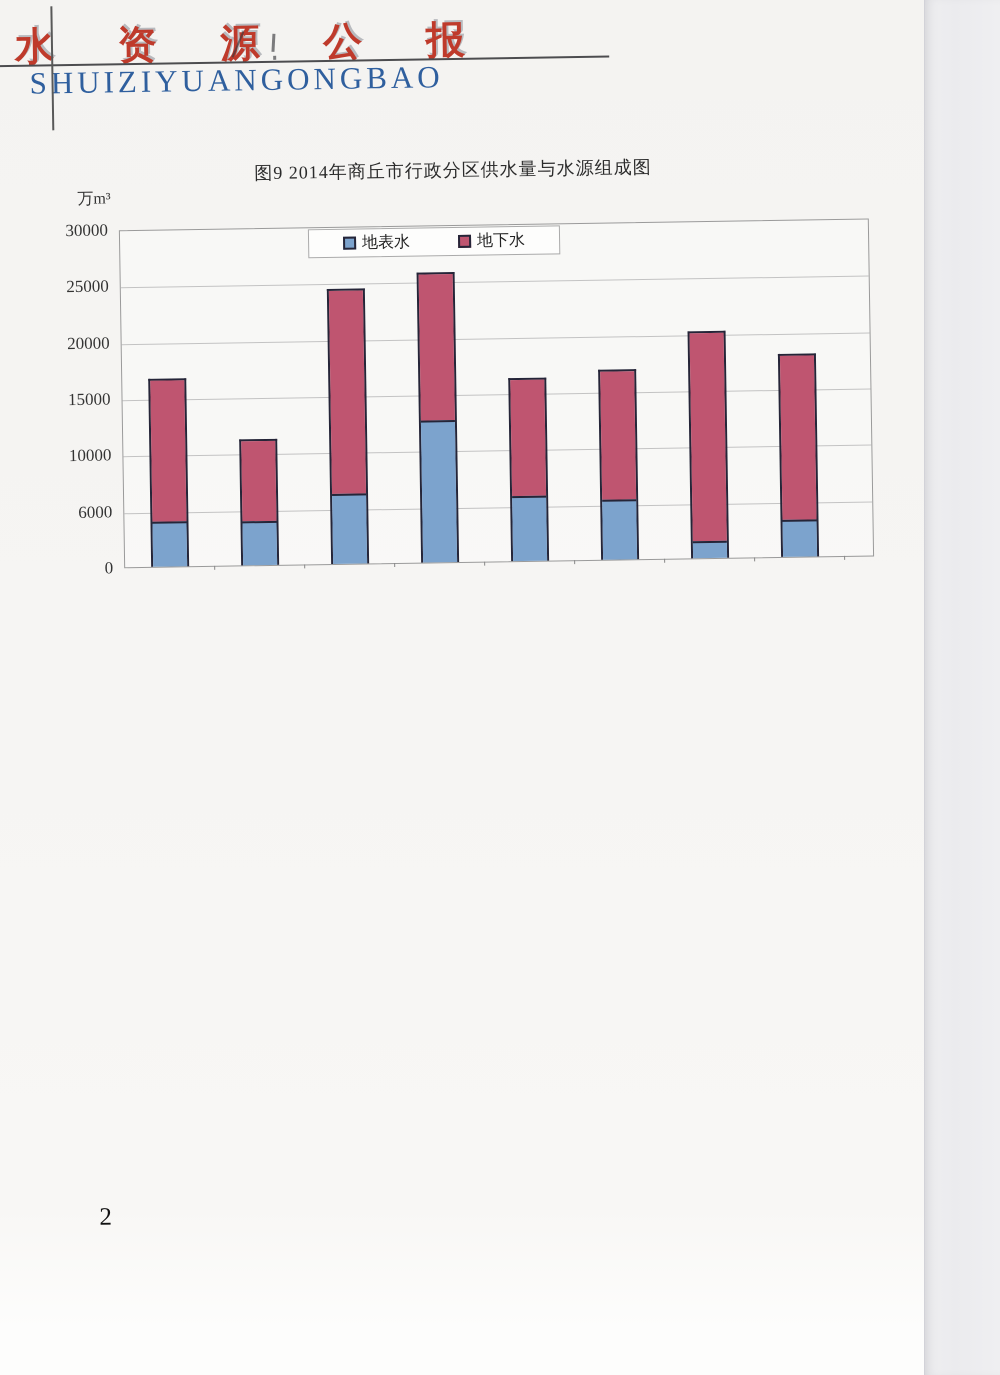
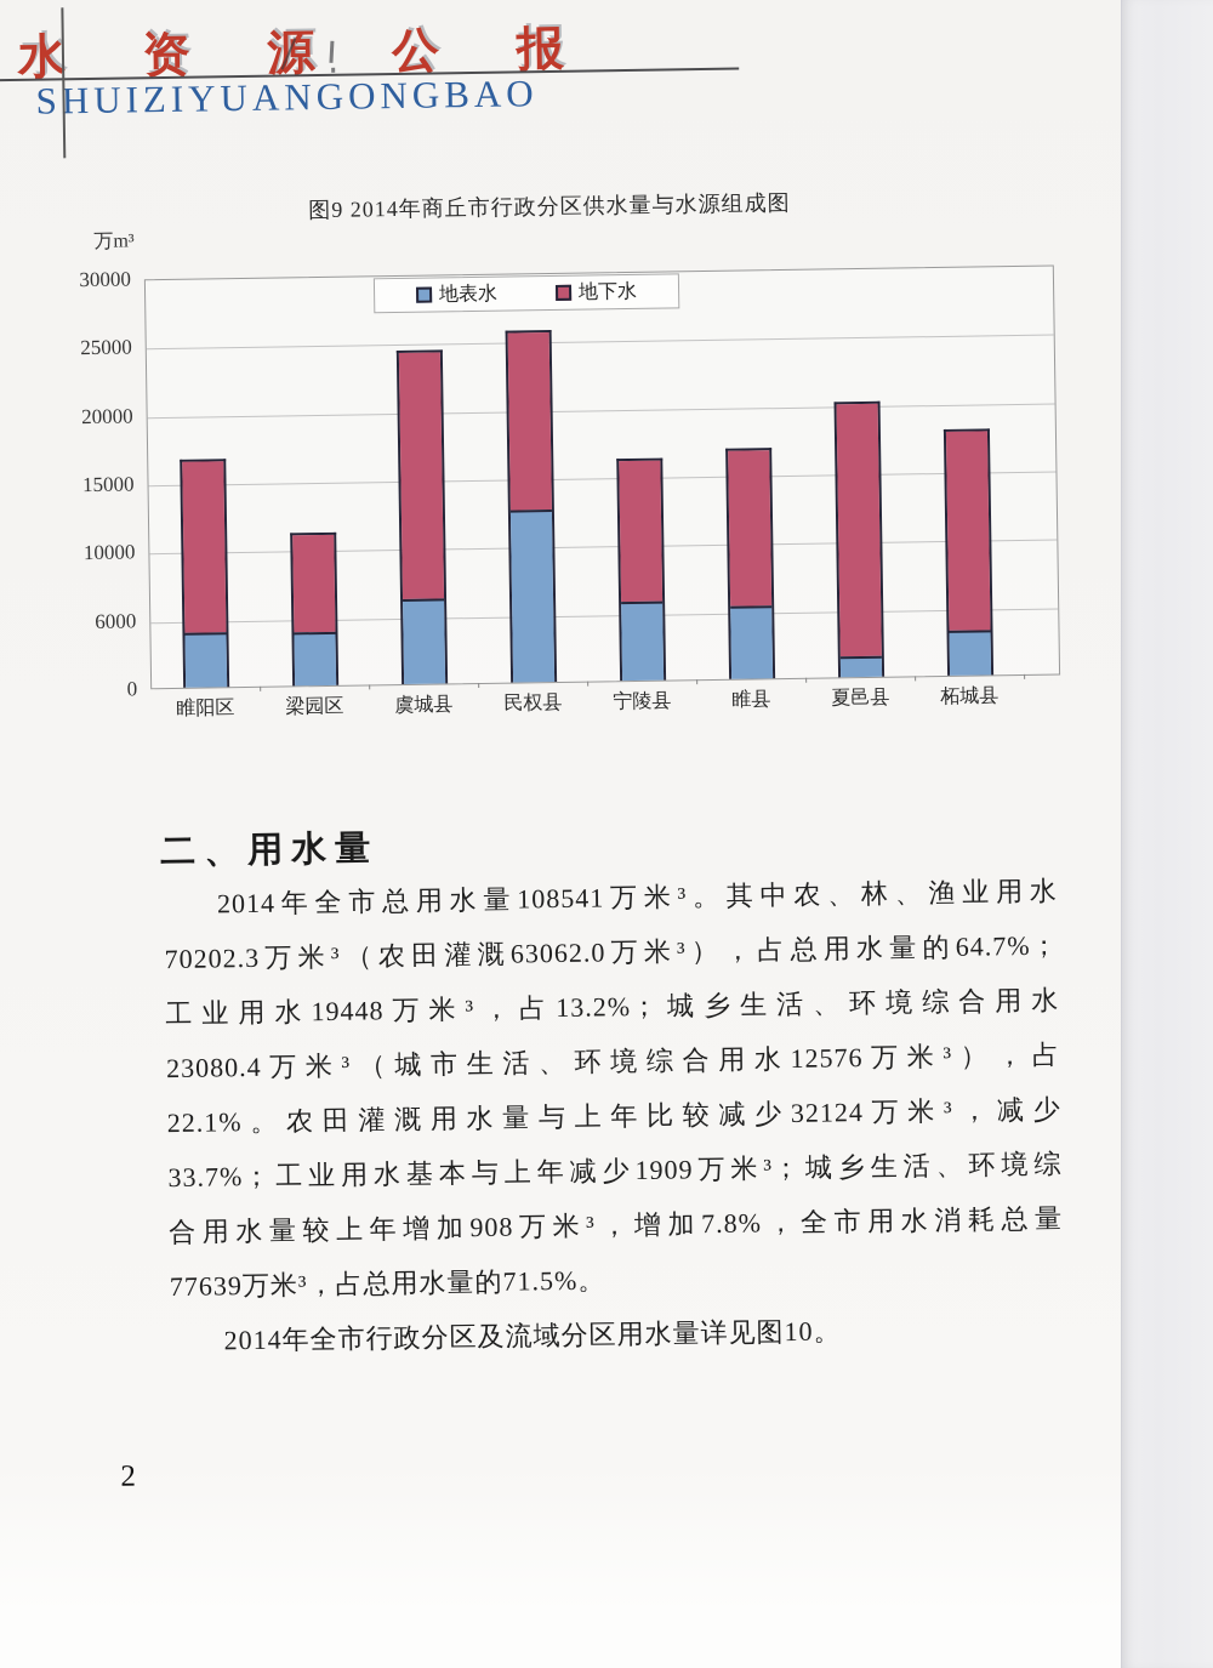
  水 资 源 公 报
  SHUIZIYUANGONGBAO
  图9 2014年商丘市行政分区供水量与水源组成图
  万m³
  30000
  25000
  20000
  15000
  10000
  6000
  0
  地表水
  地下水
+ 睢阳区
+ 梁园区
+ 虞城县
+ 民权县
+ 宁陵县
+ 睢县
+ 夏邑县
+ 柘城县
+ 二、用水量
+ 2014年全市总用水量108541万米³。其中农、林、渔业用水
+ 70202.3万米³（农田灌溉63062.0万米³），占总用水量的64.7%；
+ 工业用水19448万米³，占13.2%；城乡生活、环境综合用水
+ 23080.4万米³（城市生活、环境综合用水12576万米³），占
+ 22.1%。农田灌溉用水量与上年比较减少32124万米³，减少
+ 33.7%；工业用水基本与上年减少1909万米³；城乡生活、环境综
+ 合用水量较上年增加908万米³，增加7.8%，全市用水消耗总量
+ 77639万米³，占总用水量的71.5%。
+ 2014年全市行政分区及流域分区用水量详见图10。
  2
